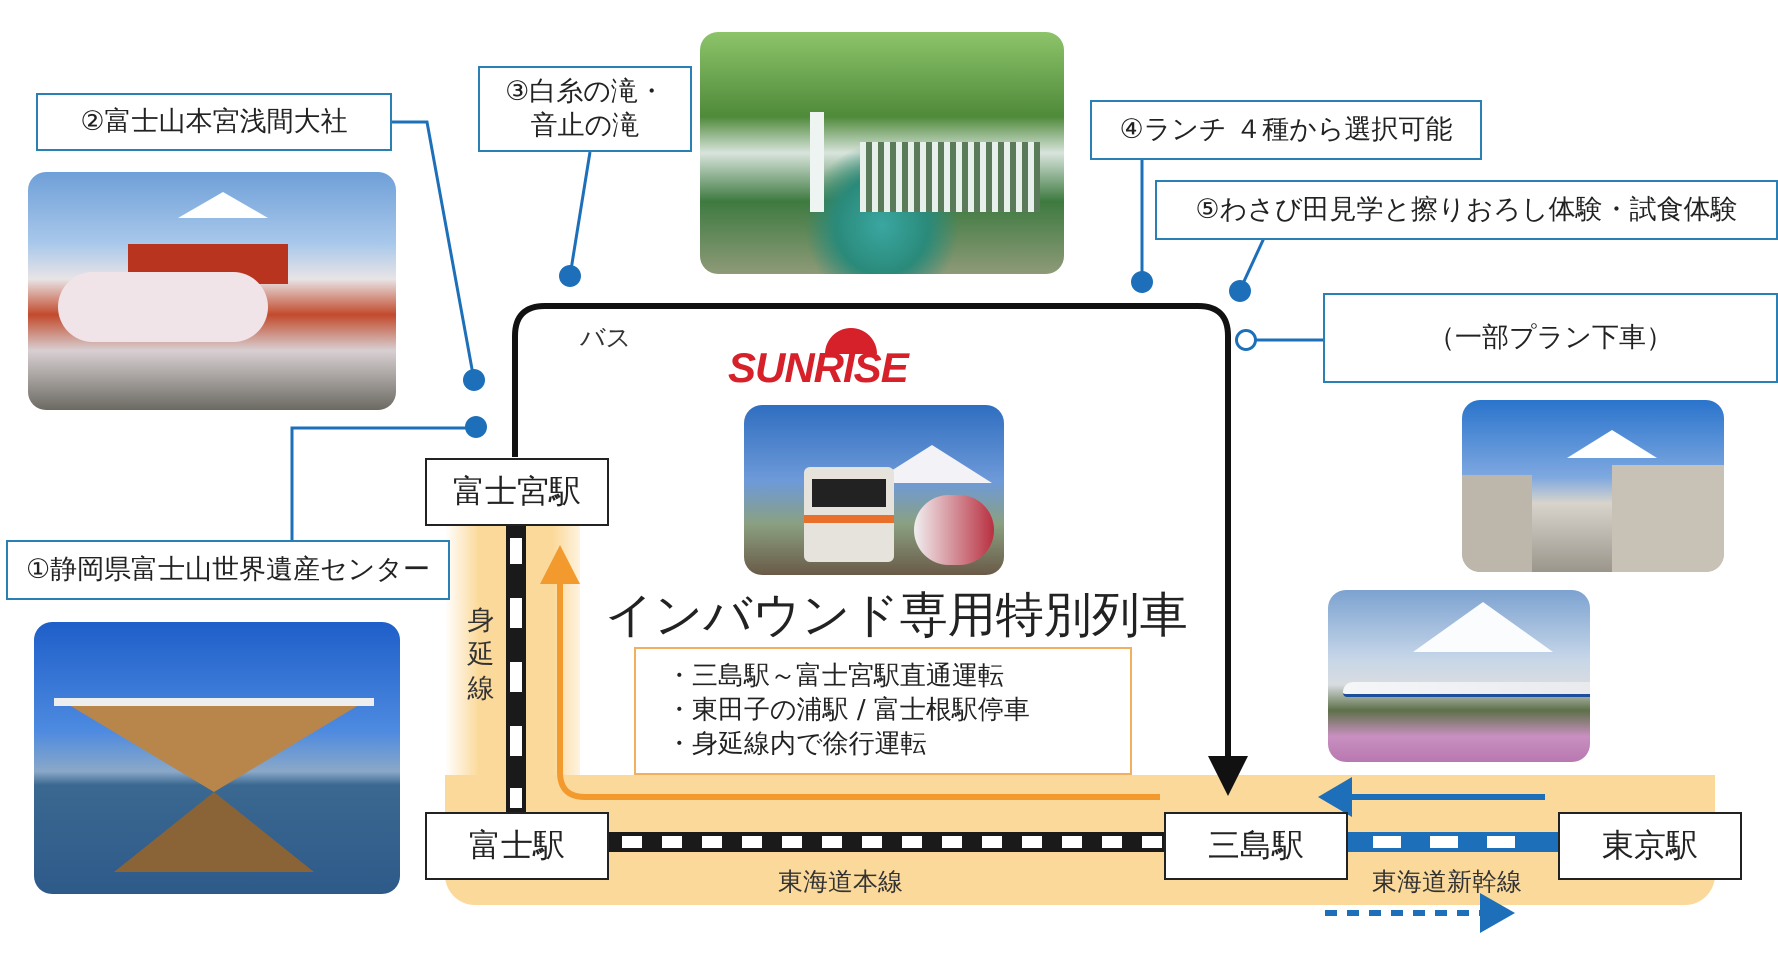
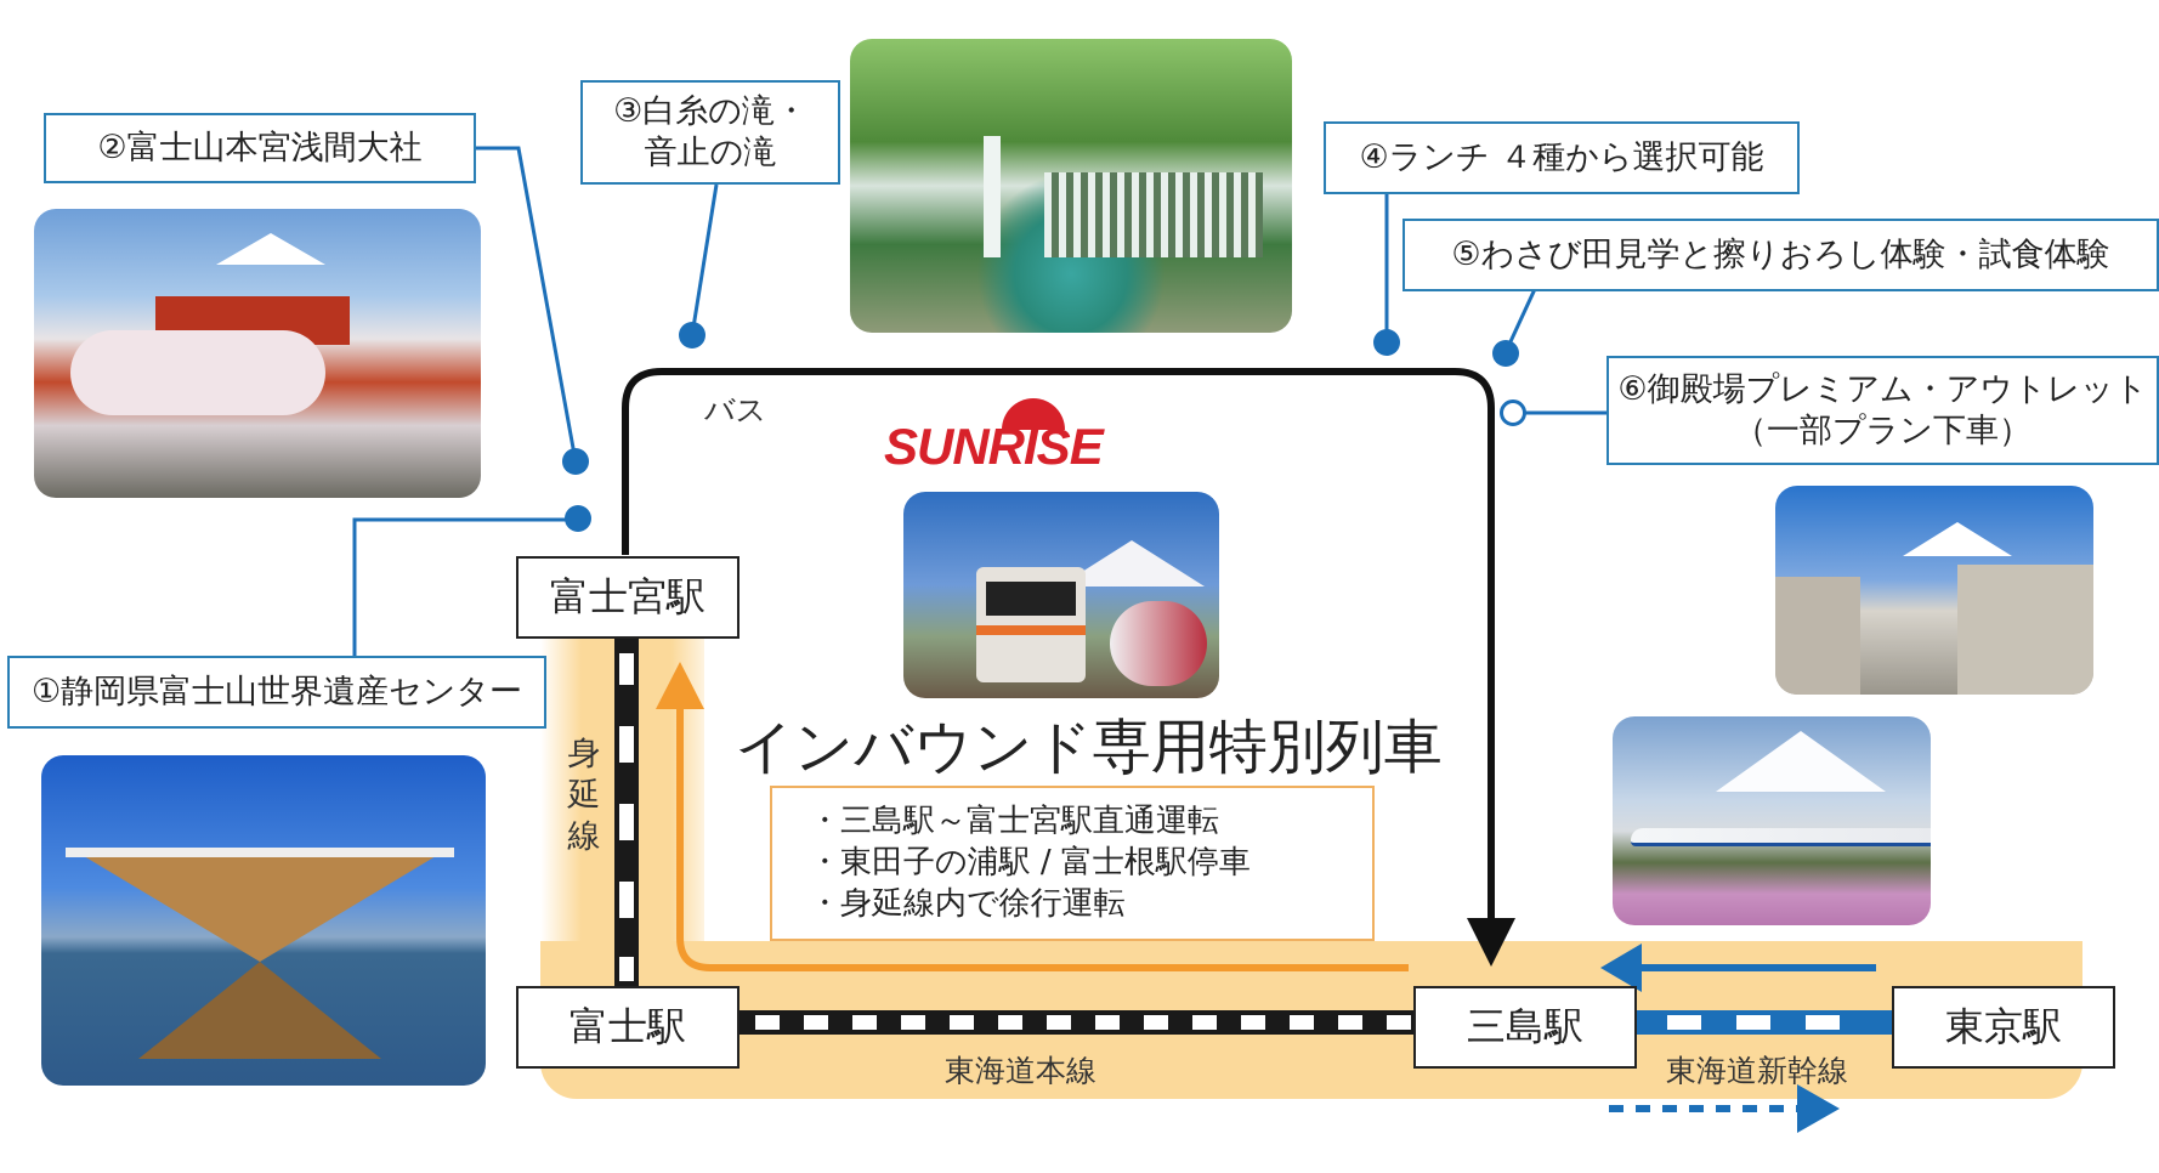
  ②富士山本宮浅間大社
  ③白糸の滝・
  音止の滝
  ④ランチ ４種から選択可能
  ⑤わさび田見学と擦りおろし体験・試食体験
+ ⑥御殿場プレミアム・アウトレット
  （一部プラン下車）
  ①静岡県富士山世界遺産センター
  SUNRISE
  バス
  身
  延
  線
  東海道本線
  東海道新幹線
  富士宮駅
  富士駅
  三島駅
  東京駅
  インバウンド専用特別列車
  ・三島駅～富士宮駅直通運転
  ・東田子の浦駅 / 富士根駅停車
  ・身延線内で徐行運転
